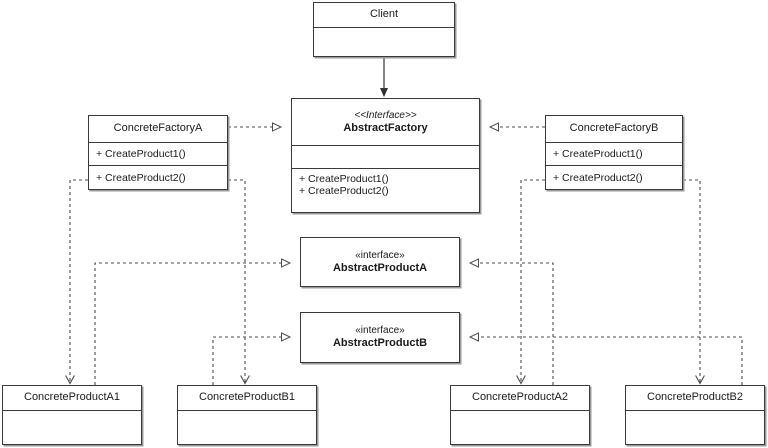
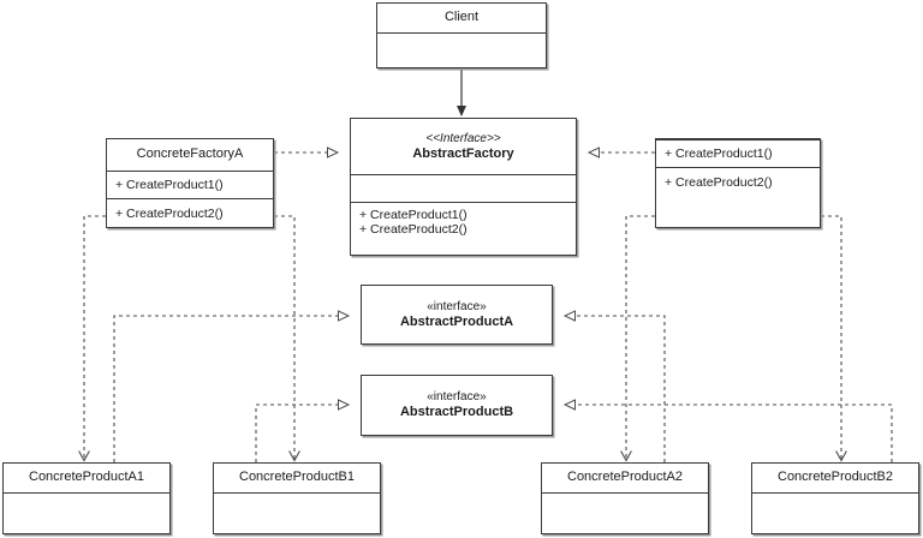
  Client
  <<Interface>>
  AbstractFactory
  + CreateProduct1()
  + CreateProduct2()
  ConcreteFactoryA
  + CreateProduct1()
  + CreateProduct2()
- ConcreteFactoryB
  + CreateProduct1()
  + CreateProduct2()
  «interface»
  AbstractProductA
  «interface»
  AbstractProductB
  ConcreteProductA1
  ConcreteProductB1
  ConcreteProductA2
  ConcreteProductB2
